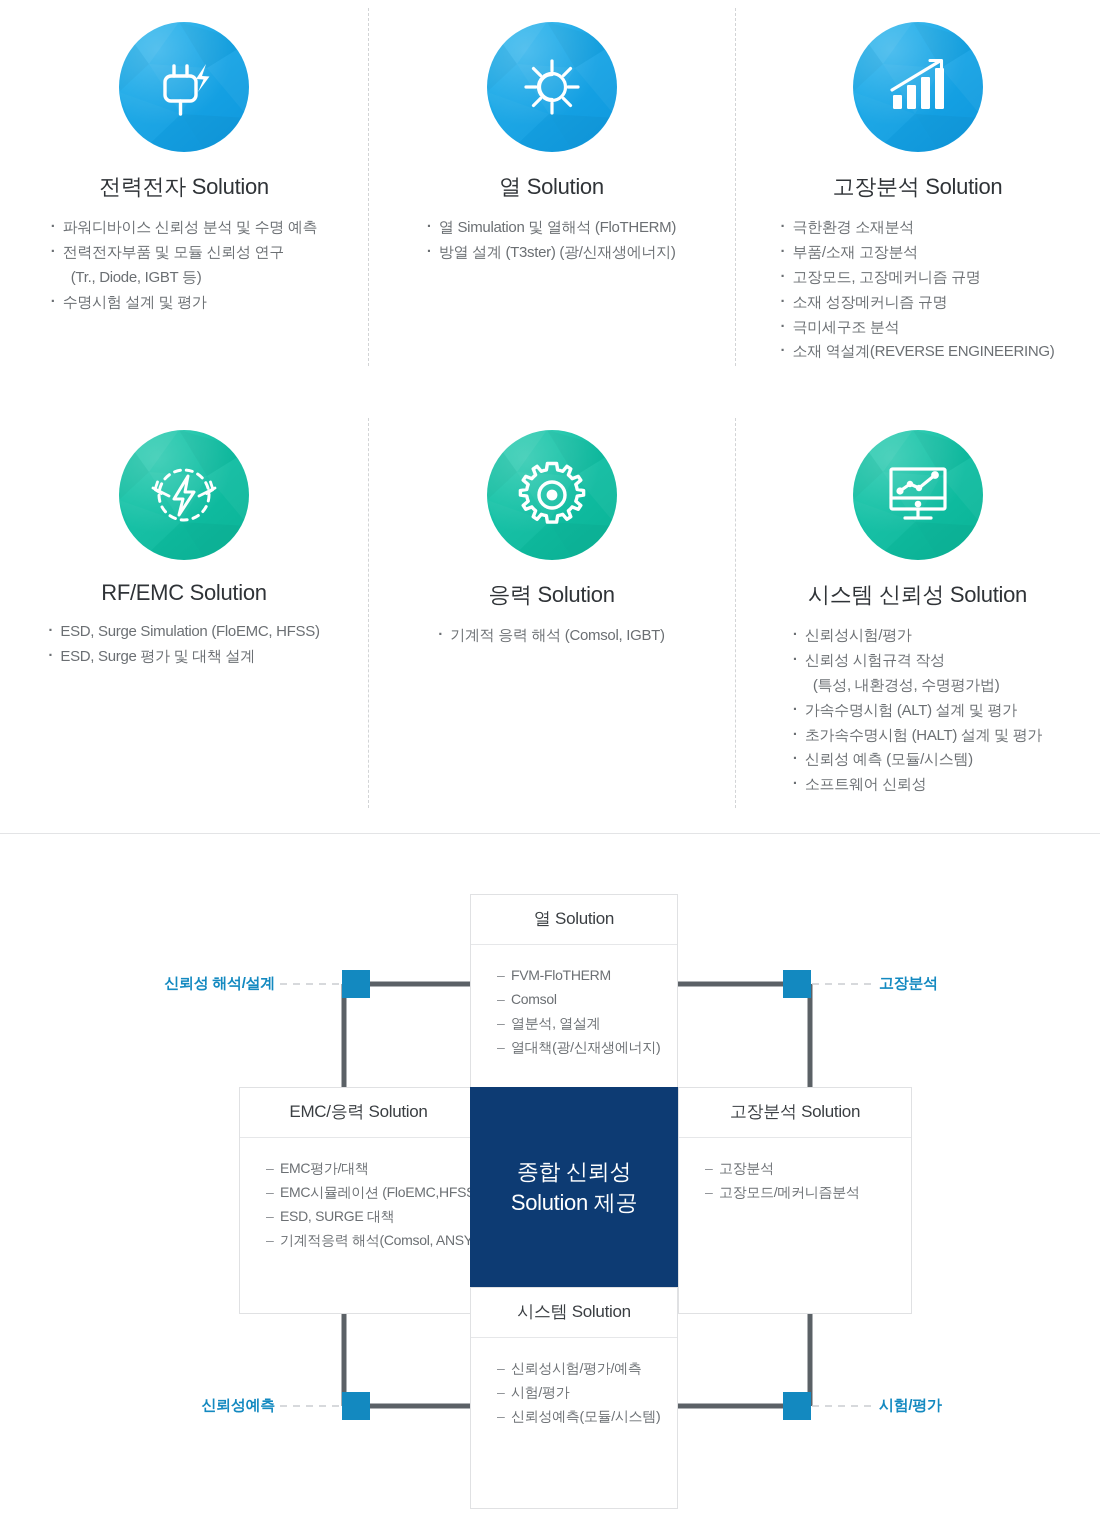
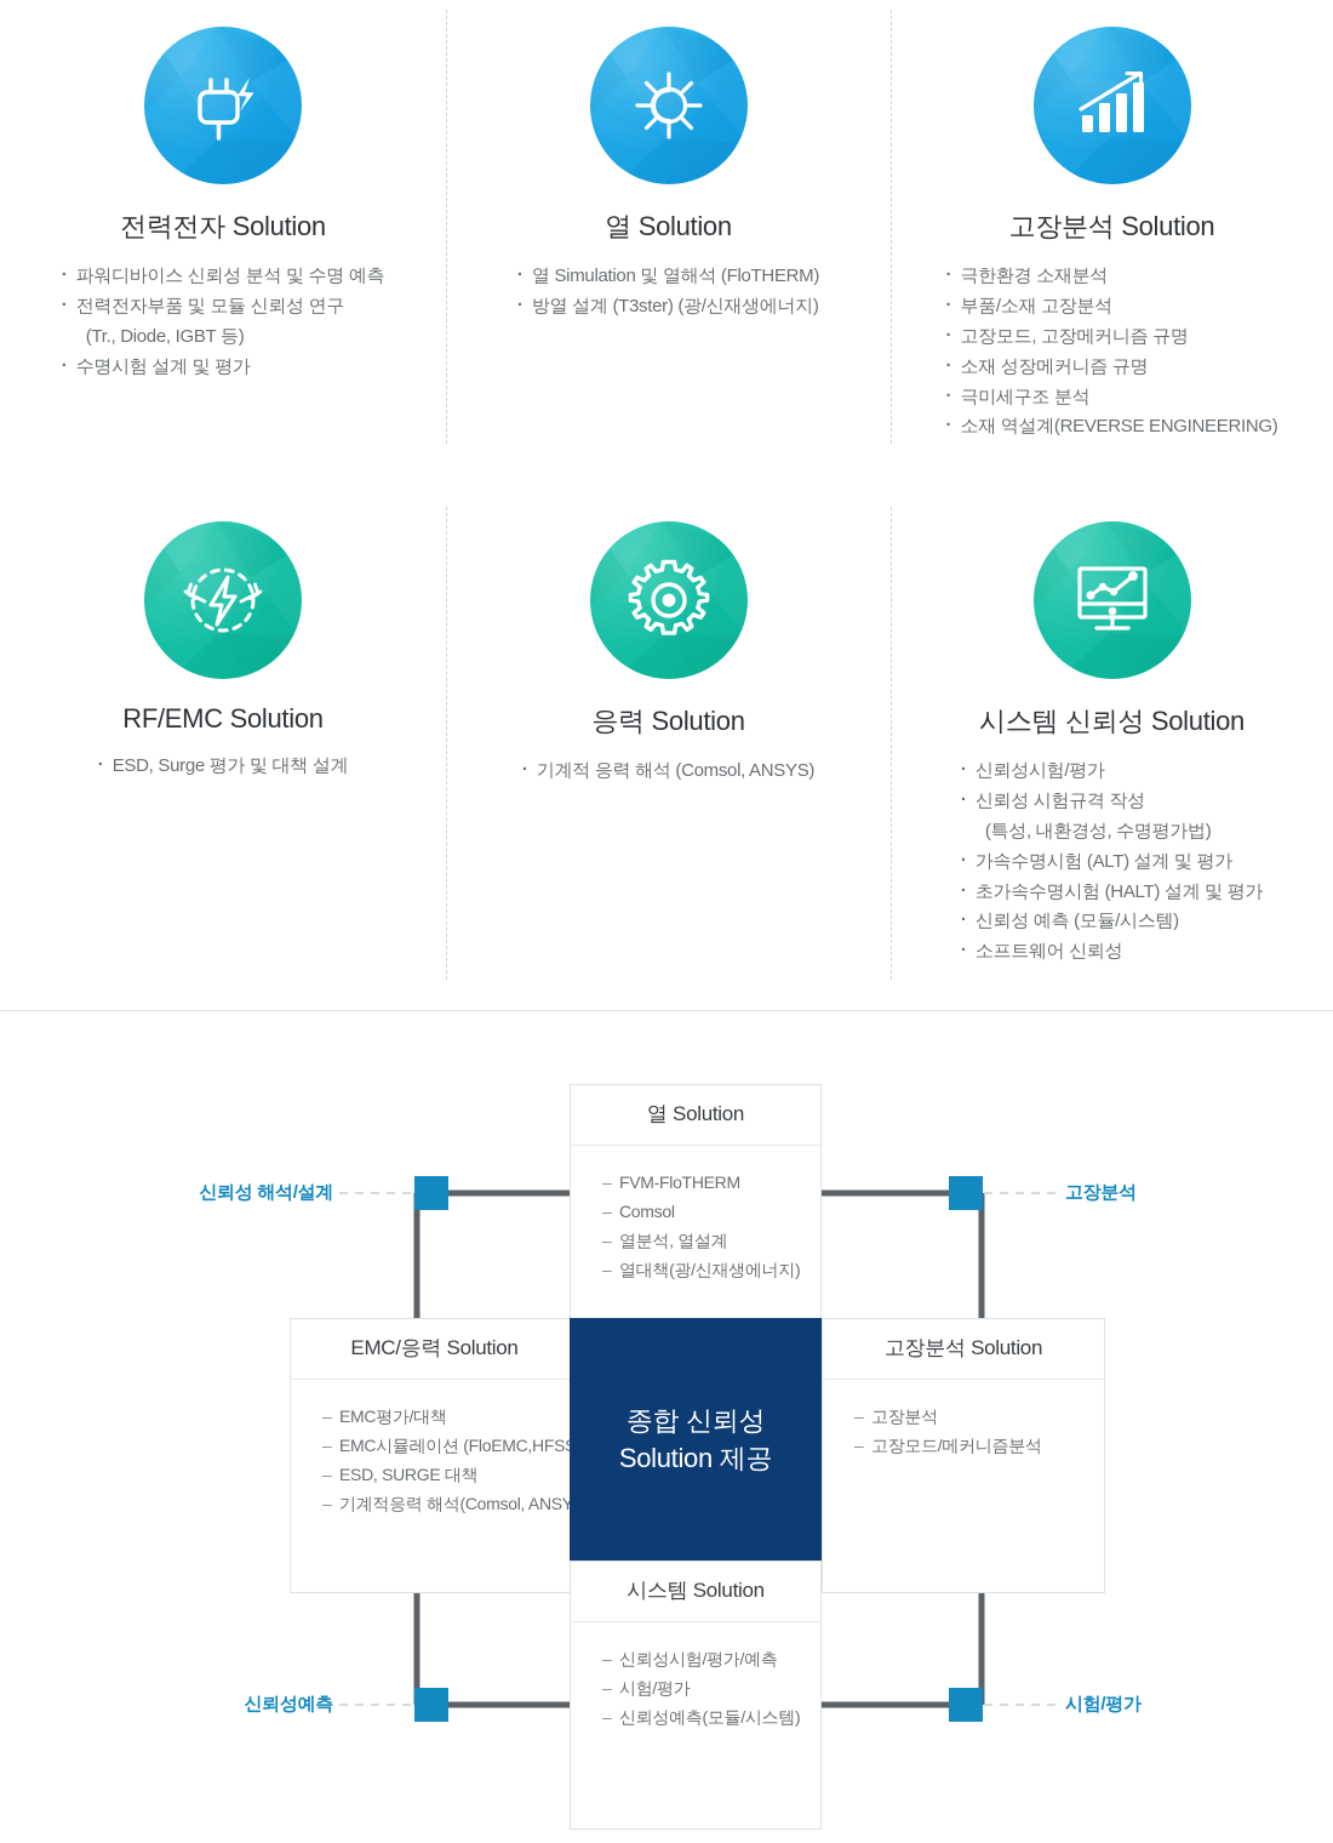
  전력전자 Solution
  파워디바이스 신뢰성 분석 및 수명 예측
  전력전자부품 및 모듈 신뢰성 연구
  (Tr., Diode, IGBT 등)
  수명시험 설계 및 평가
  열 Solution
  열 Simulation 및 열해석 (FloTHERM)
  방열 설계 (T3ster) (광/신재생에너지)
  고장분석 Solution
  극한환경 소재분석
  부품/소재 고장분석
  고장모드, 고장메커니즘 규명
  소재 성장메커니즘 규명
  극미세구조 분석
  소재 역설계(REVERSE ENGINEERING)
  RF/EMC Solution
- ESD, Surge Simulation (FloEMC, HFSS)
  ESD, Surge 평가 및 대책 설계
  응력 Solution
- 기계적 응력 해석 (Comsol, IGBT)
+ 기계적 응력 해석 (Comsol, ANSYS)
  시스템 신뢰성 Solution
  신뢰성시험/평가
  신뢰성 시험규격 작성
  (특성, 내환경성, 수명평가법)
  가속수명시험 (ALT) 설계 및 평가
  초가속수명시험 (HALT) 설계 및 평가
  신뢰성 예측 (모듈/시스템)
  소프트웨어 신뢰성
  신뢰성 해석/설계
  고장분석
  신뢰성예측
  시험/평가
  열 Solution
  FVM-FloTHERM
  Comsol
  열분석, 열설계
  열대책(광/신재생에너지)
  EMC/응력 Solution
  EMC평가/대책
  EMC시뮬레이션 (FloEMC,HFS
  ESD, SURGE 대책
  기계적응력 해석(Comsol, ANSY
  고장분석 Solution
  고장분석
  고장모드/메커니즘분석
  시스템 Solution
  신뢰성시험/평가/예측
  시험/평가
  신뢰성예측(모듈/시스템)
  종합 신뢰성
  Solution 제공
